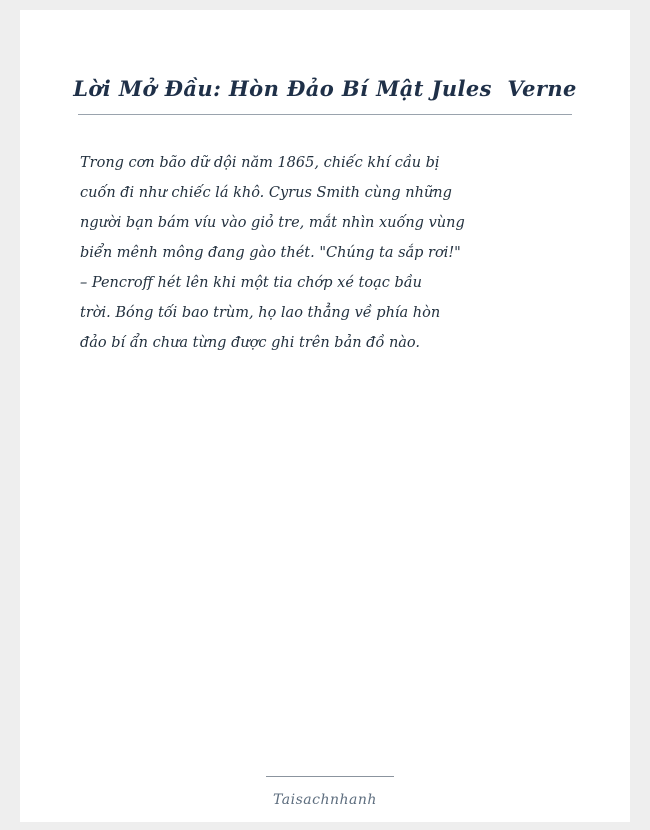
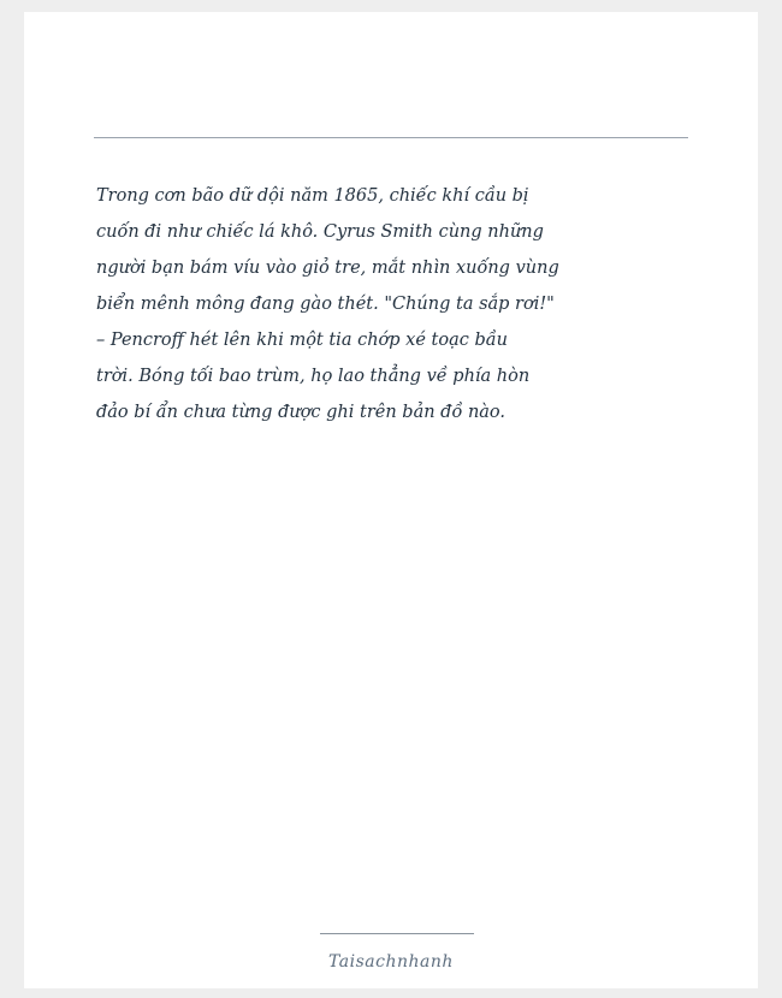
- Lời Mở Đầu: Hòn Đảo Bí Mật Jules Verne
  Trong cơn bão dữ dội năm 1865, chiếc khí cầu bị
  cuốn đi như chiếc lá khô. Cyrus Smith cùng những
  người bạn bám víu vào giỏ tre, mắt nhìn xuống vùng
  biển mênh mông đang gào thét. "Chúng ta sắp rơi!"
  – Pencroff hét lên khi một tia chớp xé toạc bầu
  trời. Bóng tối bao trùm, họ lao thẳng về phía hòn
  đảo bí ẩn chưa từng được ghi trên bản đồ nào.
  Taisachnhanh
